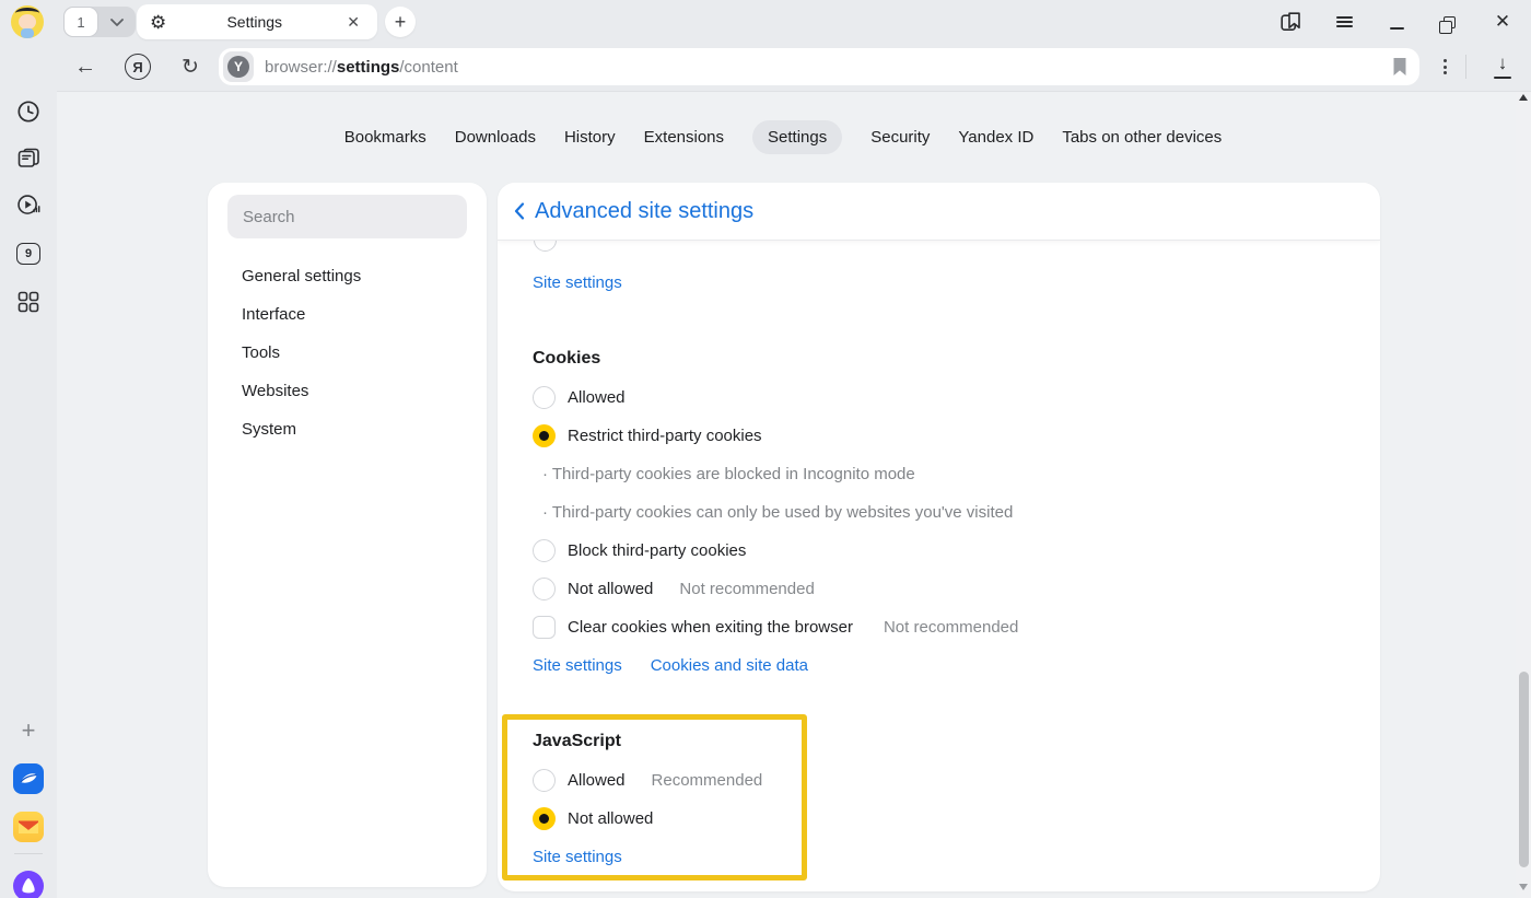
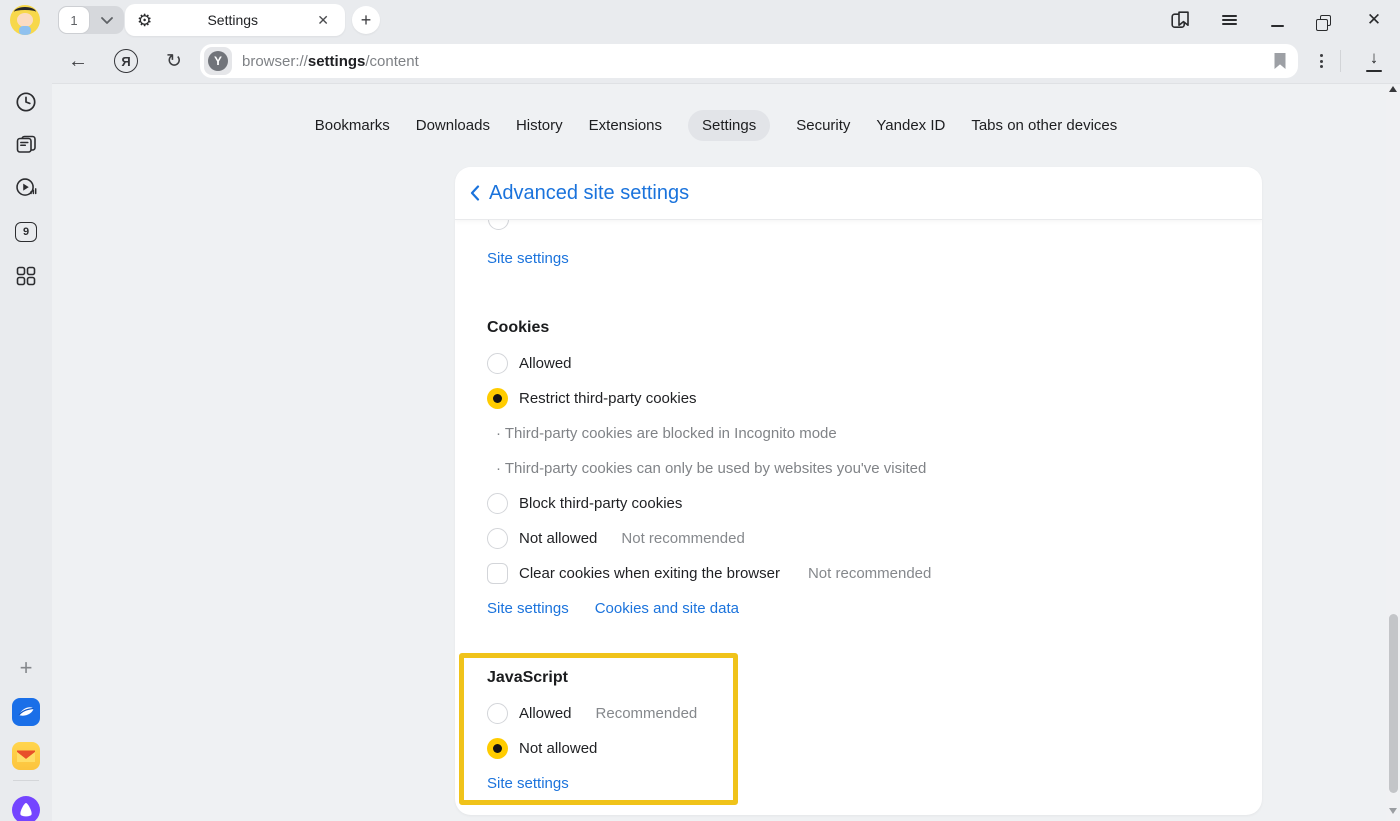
  1
  ⚙
  Settings
  ✕
  +
  ✕
  ←
  Я
  ↻
  Y
  browser://settings/content
  ↓
  9
  +
  Bookmarks
  Downloads
  History
  Extensions
  Settings
  Security
  Yandex ID
  Tabs on other devices
- Search
- General settings
- Interface
- Tools
- Websites
- System
  Advanced site settings
  Site settings
  Cookies
  Allowed
  Restrict third-party cookies
  · Third-party cookies are blocked in Incognito mode
  · Third-party cookies can only be used by websites you've visited
  Block third-party cookies
  Not allowed
  Not recommended
  Clear cookies when exiting the browser
  Not recommended
  Site settings
  Cookies and site data
  JavaScript
  Allowed
  Recommended
  Not allowed
  Site settings
